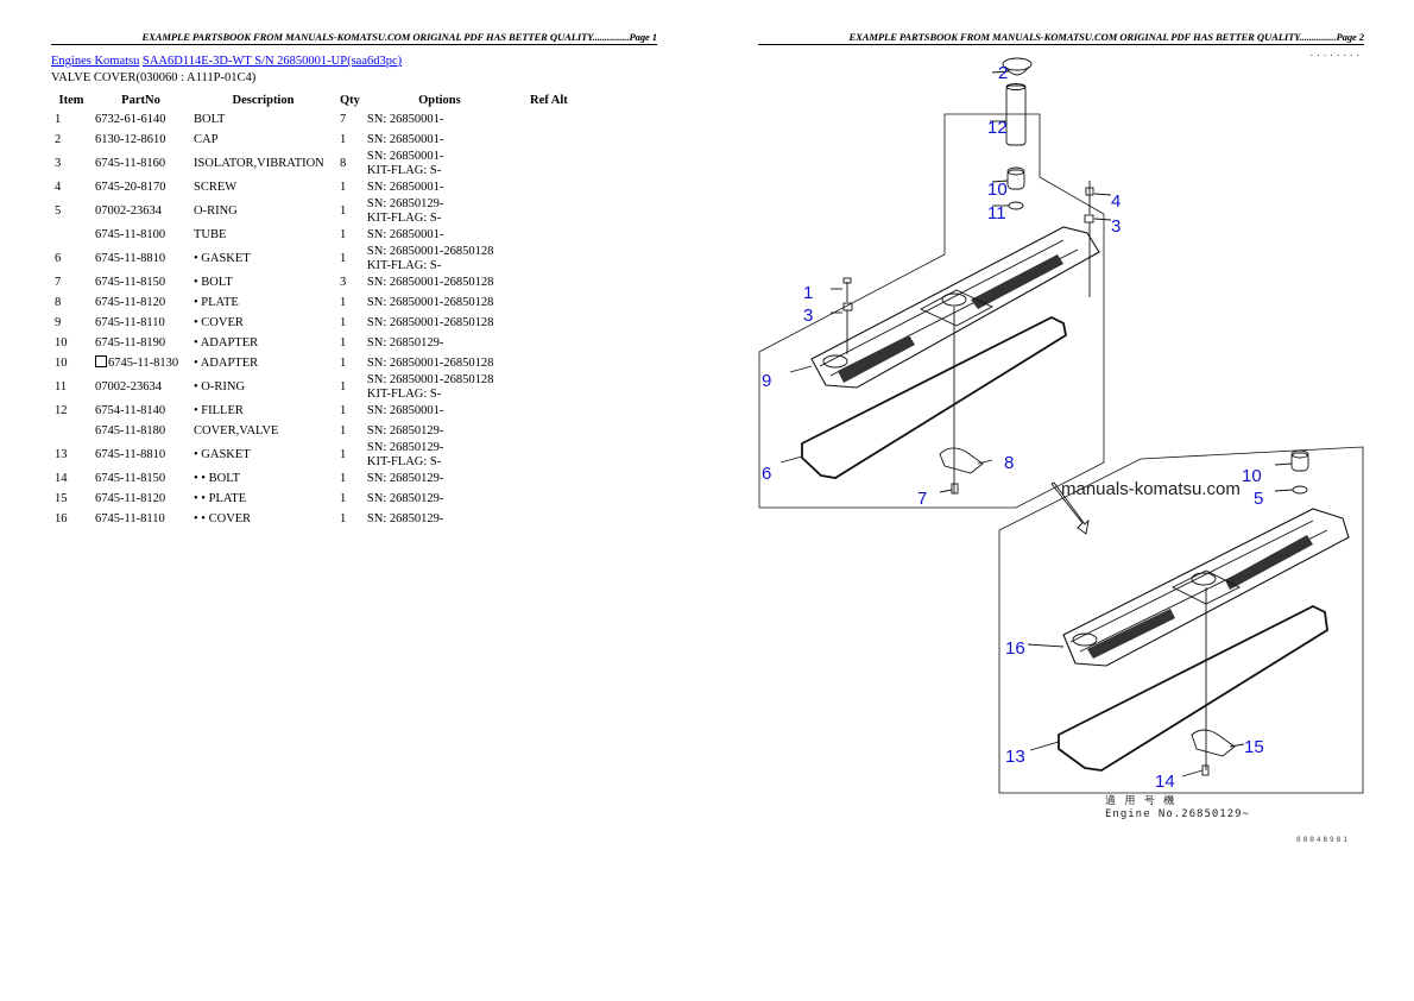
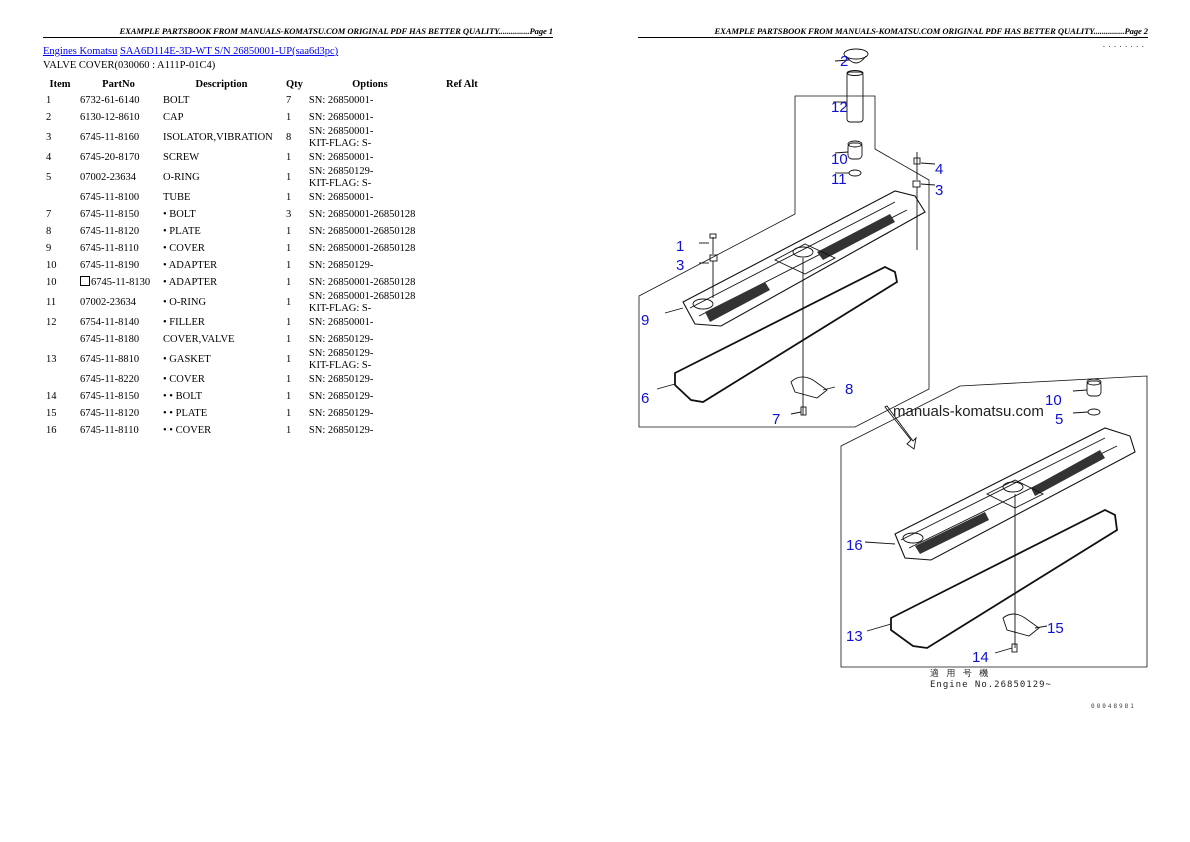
  EXAMPLE PARTSBOOK FROM MANUALS-KOMATSU.COM ORIGINAL PDF HAS BETTER QUALITY...............Page 1
  Engines Komatsu SAA6D114E-3D-WT S/N 26850001-UP(saa6d3pc)
  VALVE COVER(030060 : A111P-01C4)
  Item	PartNo	Description	Qty	Options	Ref Alt
  1	6732-61-6140	BOLT	7	SN: 26850001-
  2	6130-12-8610	CAP	1	SN: 26850001-
  3	6745-11-8160	ISOLATOR,VIBRATION	8	SN: 26850001-KIT-FLAG: S-
  4	6745-20-8170	SCREW	1	SN: 26850001-
  5	07002-23634	O-RING	1	SN: 26850129-KIT-FLAG: S-
  	6745-11-8100	TUBE	1	SN: 26850001-
- 6	6745-11-8810	• GASKET	1	SN: 26850001-26850128KIT-FLAG: S-
  7	6745-11-8150	• BOLT	3	SN: 26850001-26850128
  8	6745-11-8120	• PLATE	1	SN: 26850001-26850128
  9	6745-11-8110	• COVER	1	SN: 26850001-26850128
  10	6745-11-8190	• ADAPTER	1	SN: 26850129-
  10	6745-11-8130	• ADAPTER	1	SN: 26850001-26850128
  11	07002-23634	• O-RING	1	SN: 26850001-26850128KIT-FLAG: S-
  12	6754-11-8140	• FILLER	1	SN: 26850001-
  	6745-11-8180	COVER,VALVE	1	SN: 26850129-
  13	6745-11-8810	• GASKET	1	SN: 26850129-KIT-FLAG: S-
+ 	6745-11-8220	• COVER	1	SN: 26850129-
  14	6745-11-8150	• • BOLT	1	SN: 26850129-
  15	6745-11-8120	• • PLATE	1	SN: 26850129-
  16	6745-11-8110	• • COVER	1	SN: 26850129-
  EXAMPLE PARTSBOOK FROM MANUALS-KOMATSU.COM ORIGINAL PDF HAS BETTER QUALITY...............Page 2
  ........
  2
  12
  10
  11
  4
  3
  1
  3
  9
  6
  8
  7
  10
  5
  16
  13
  15
  14
  manuals-komatsu.com
  適 用 号 機
  Engine No.26850129~
